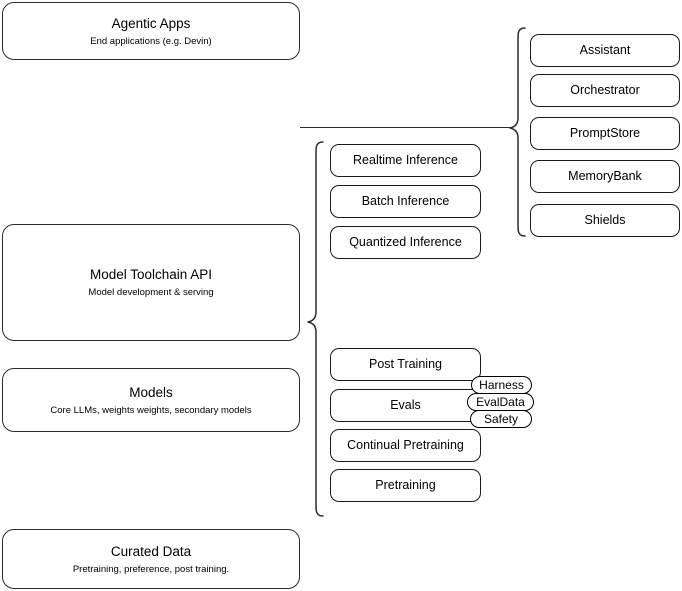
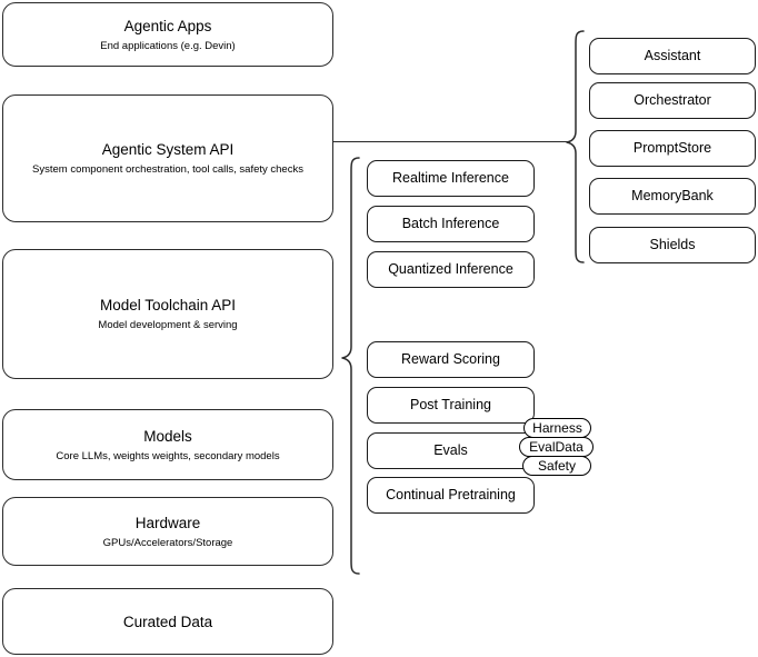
  Agentic Apps
  End applications (e.g. Devin)
+ Agentic System API
+ System component orchestration, tool calls, safety checks
  Model Toolchain API
  Model development & serving
  Models
  Core LLMs, weights weights, secondary models
+ Hardware
+ GPUs/Accelerators/Storage
  Curated Data
- Pretraining, preference, post training.
  Realtime Inference
  Batch Inference
  Quantized Inference
+ Reward Scoring
  Post Training
  Evals
  Continual Pretraining
- Pretraining
  Harness
  EvalData
  Safety
  Assistant
  Orchestrator
  PromptStore
  MemoryBank
  Shields
